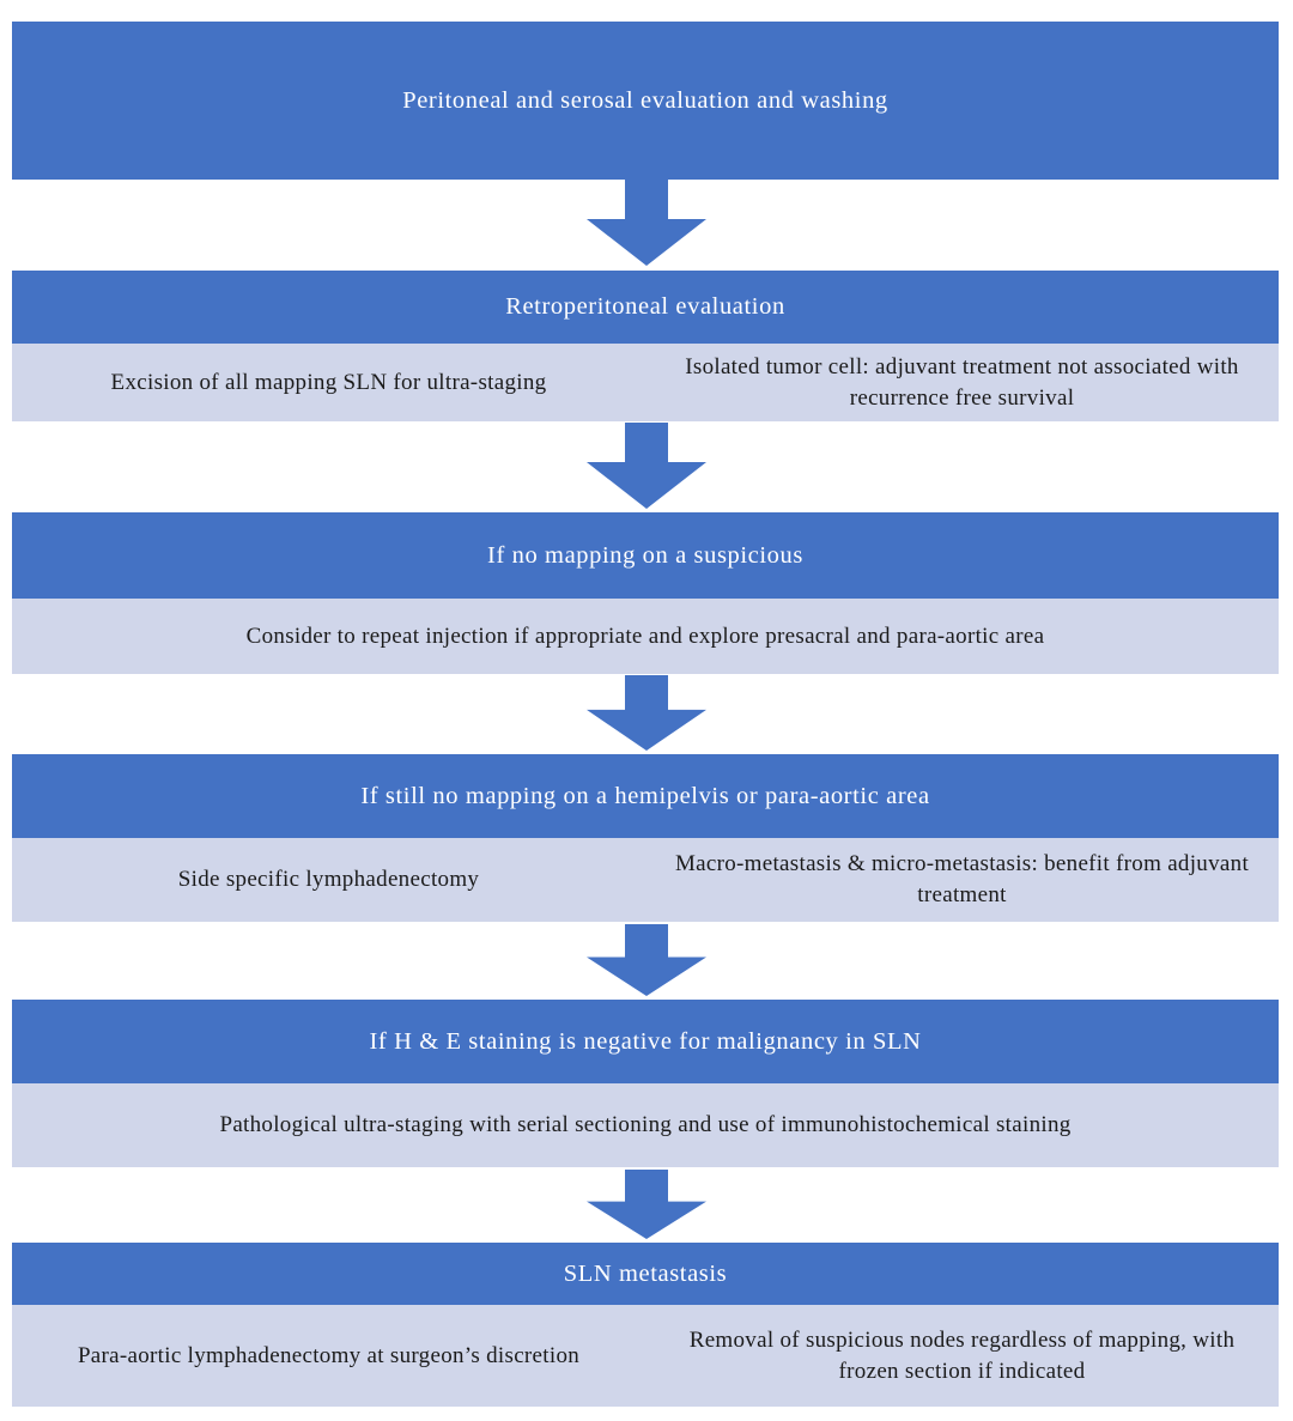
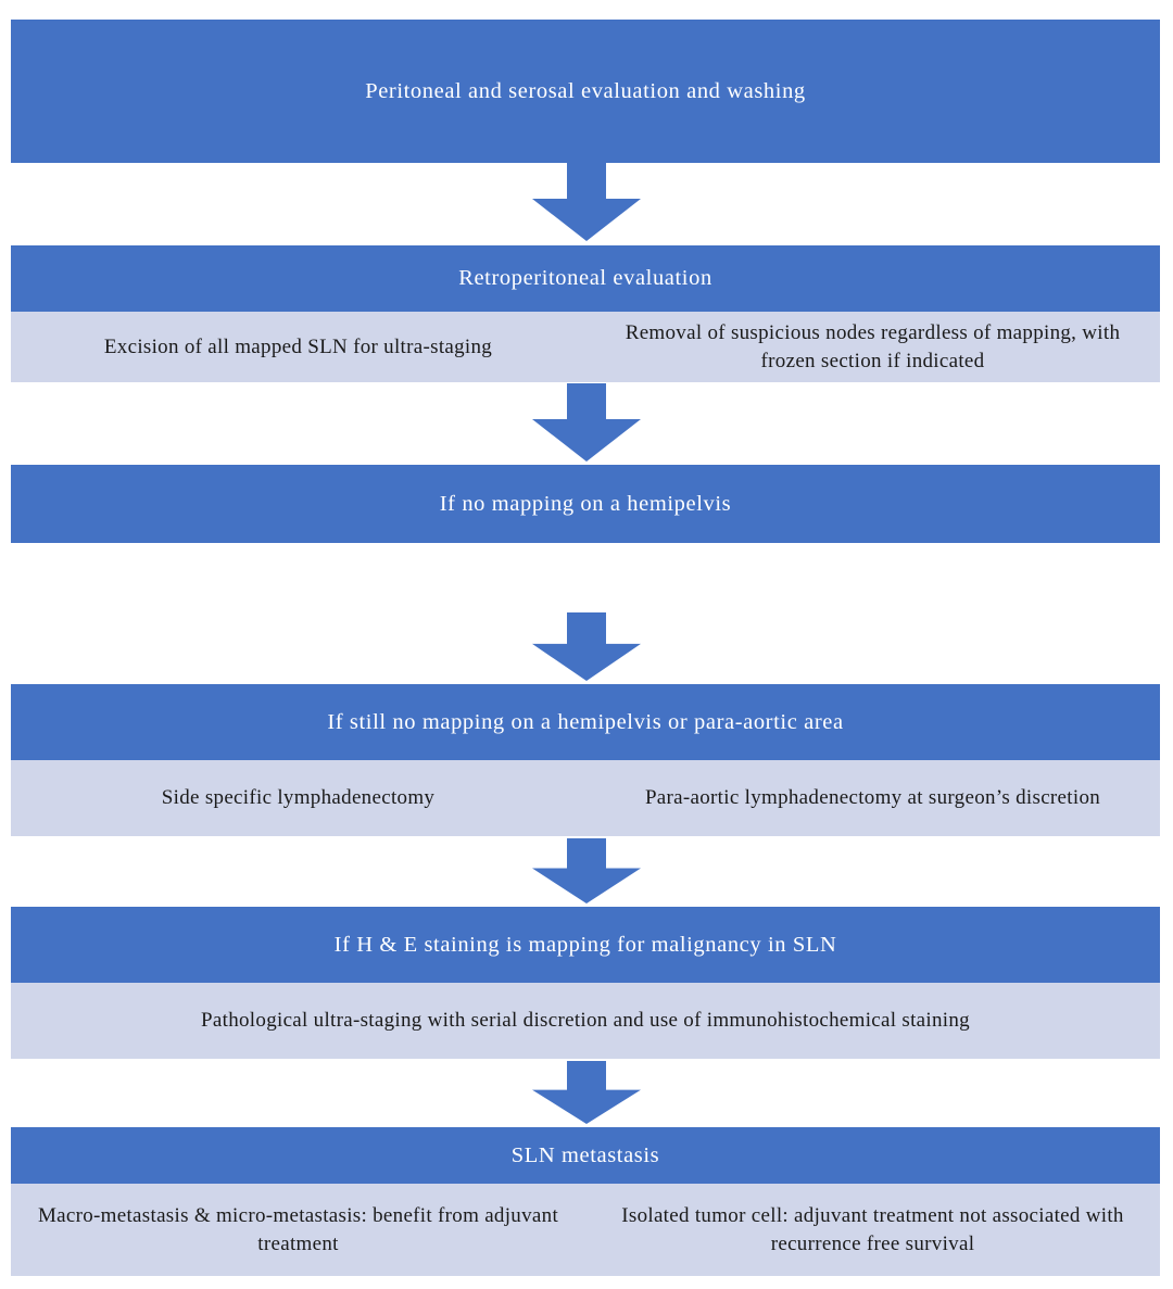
  Peritoneal and serosal evaluation and washing
  Retroperitoneal evaluation
- Excision of all mapping SLN for ultra-staging
+ Excision of all mapped SLN for ultra-staging
- Isolated tumor cell: adjuvant treatment not associated with recurrence free survival
+ Removal of suspicious nodes regardless of mapping, with frozen section if indicated
- If no mapping on a suspicious
+ If no mapping on a hemipelvis
- Consider to repeat injection if appropriate and explore presacral and para-aortic area
  If still no mapping on a hemipelvis or para-aortic area
  Side specific lymphadenectomy
- Macro-metastasis & micro-metastasis: benefit from adjuvant treatment
+ Para-aortic lymphadenectomy at surgeon’s discretion
- If H & E staining is negative for malignancy in SLN
+ If H & E staining is mapping for malignancy in SLN
- Pathological ultra-staging with serial sectioning and use of immunohistochemical staining
+ Pathological ultra-staging with serial discretion and use of immunohistochemical staining
  SLN metastasis
- Para-aortic lymphadenectomy at surgeon’s discretion
+ Macro-metastasis & micro-metastasis: benefit from adjuvant treatment
- Removal of suspicious nodes regardless of mapping, with frozen section if indicated
+ Isolated tumor cell: adjuvant treatment not associated with recurrence free survival
